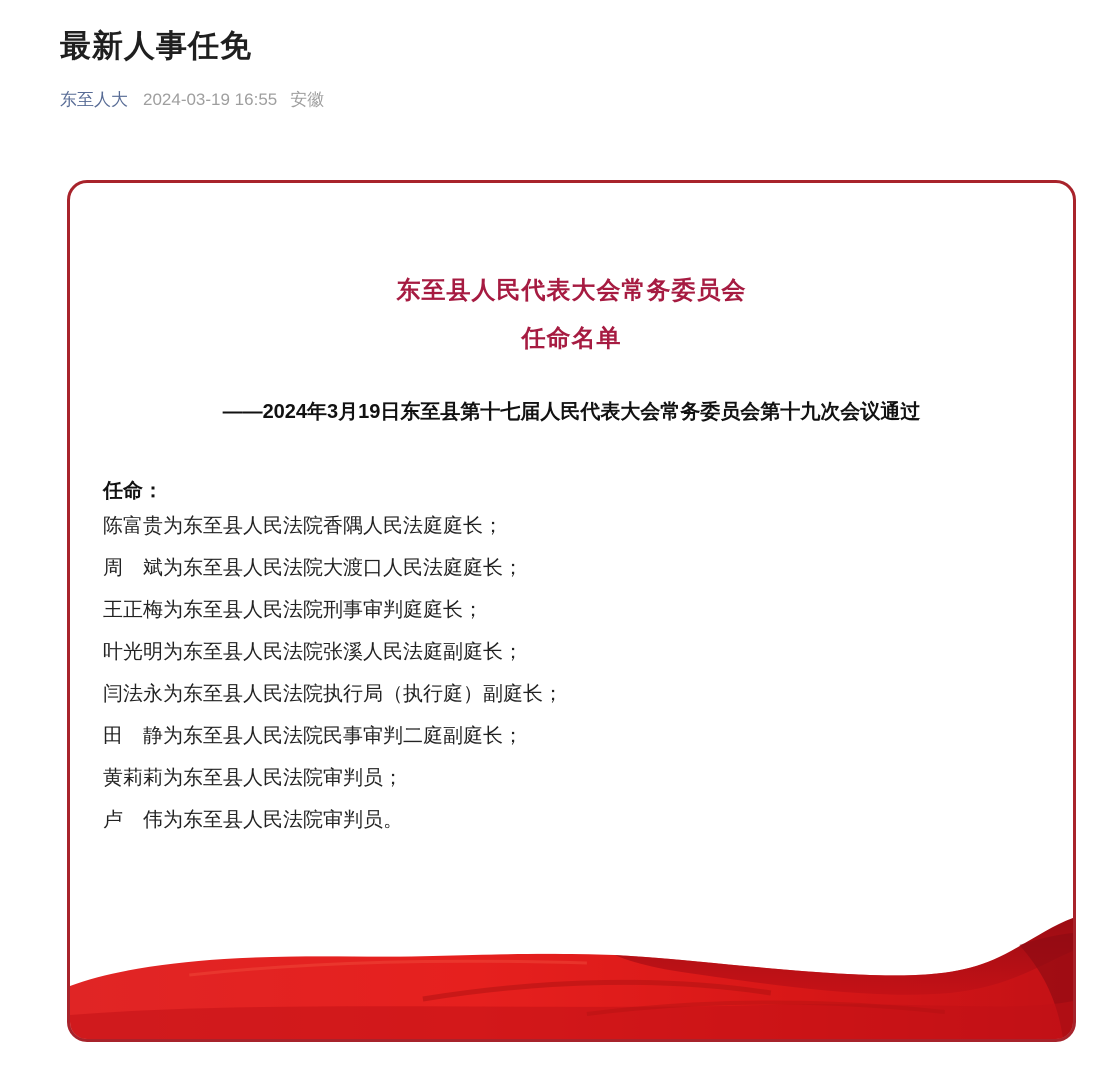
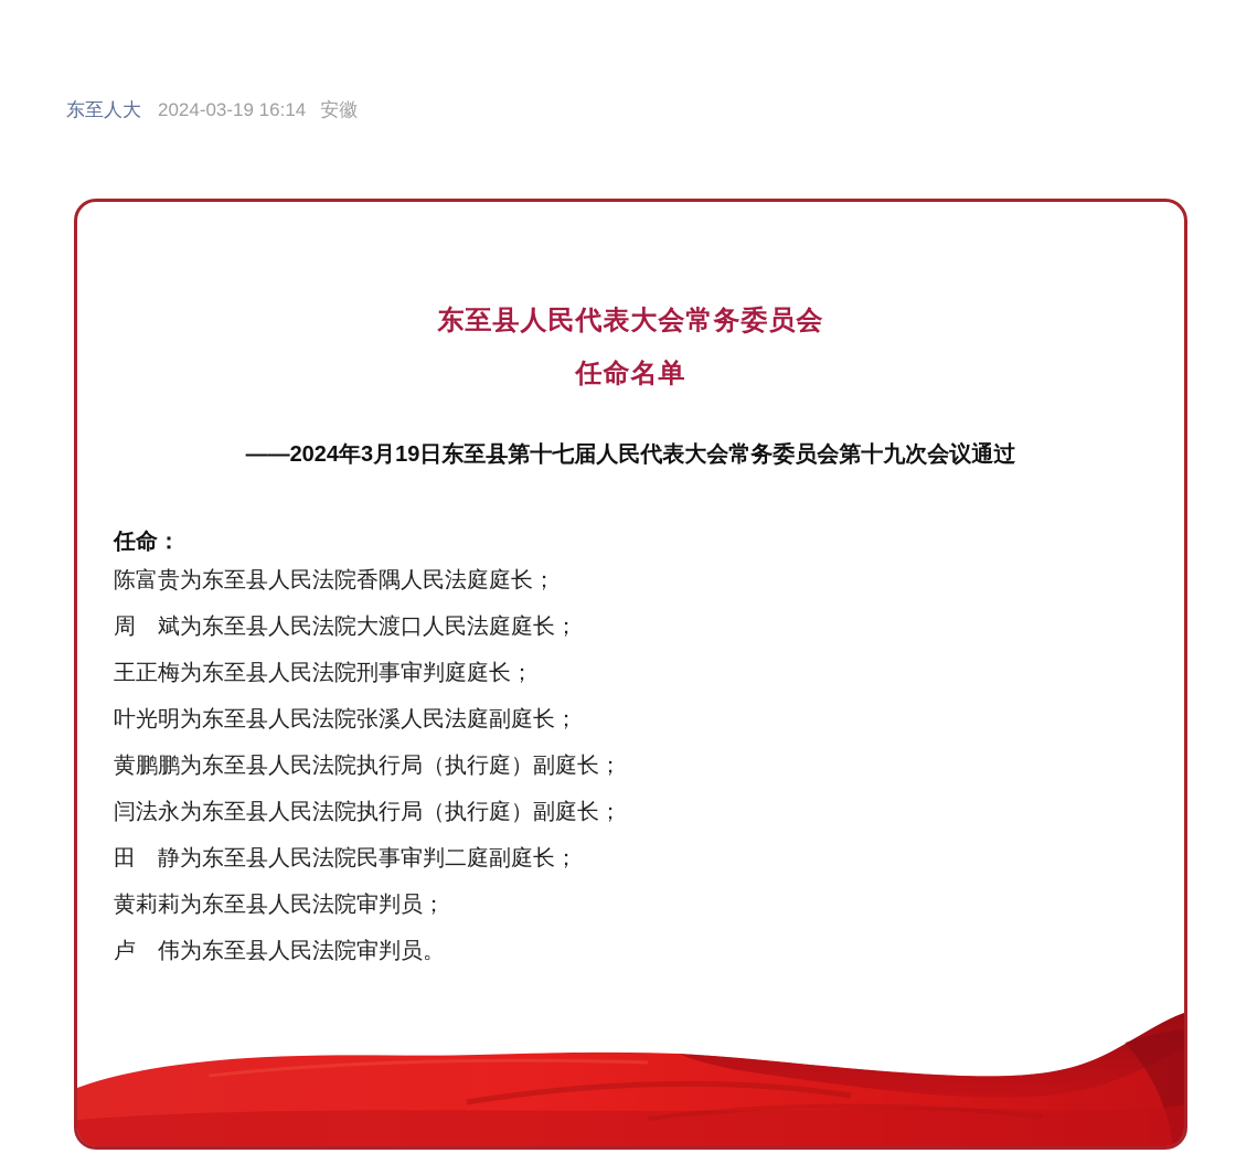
- 最新人事任免
  东至人大
- 2024-03-19 16:55
+ 2024-03-19 16:14
  安徽
  东至县人民代表大会常务委员会
  任命名单
  ——2024年3月19日东至县第十七届人民代表大会常务委员会第十九次会议通过
  任命：
  陈富贵为东至县人民法院香隅人民法庭庭长；
  周 斌为东至县人民法院大渡口人民法庭庭长；
  王正梅为东至县人民法院刑事审判庭庭长；
  叶光明为东至县人民法院张溪人民法庭副庭长；
+ 黄鹏鹏为东至县人民法院执行局（执行庭）副庭长；
  闫法永为东至县人民法院执行局（执行庭）副庭长；
  田 静为东至县人民法院民事审判二庭副庭长；
  黄莉莉为东至县人民法院审判员；
  卢 伟为东至县人民法院审判员。
